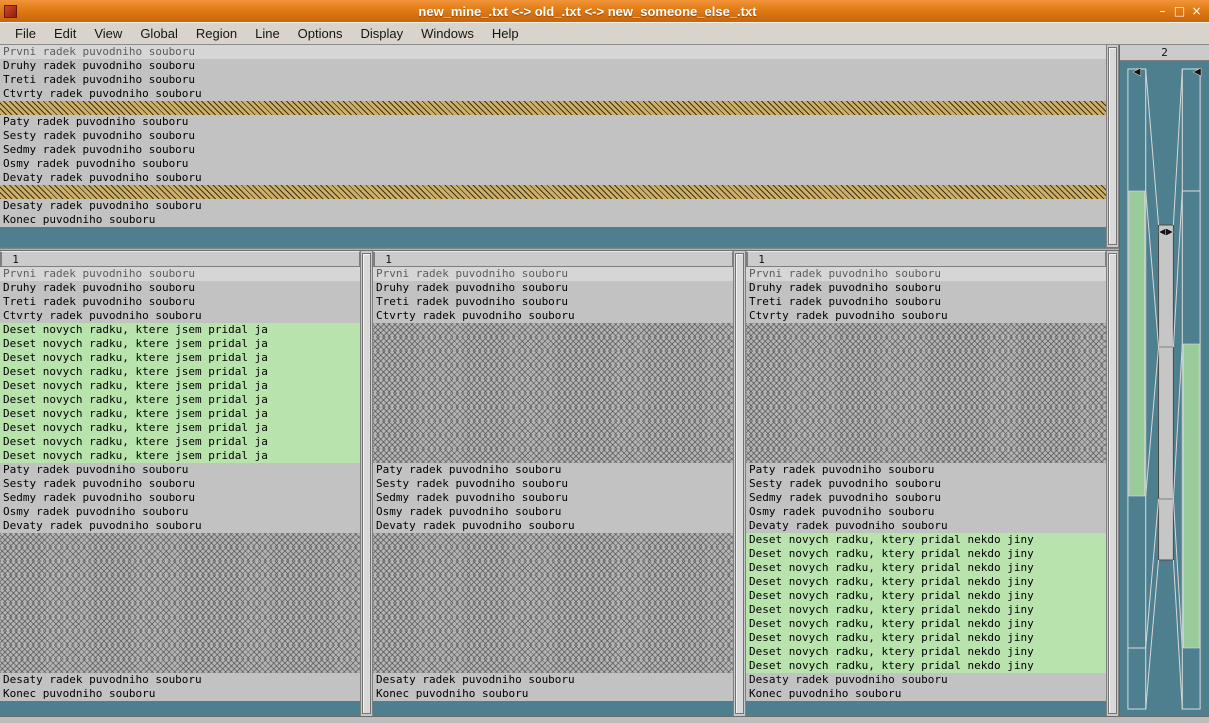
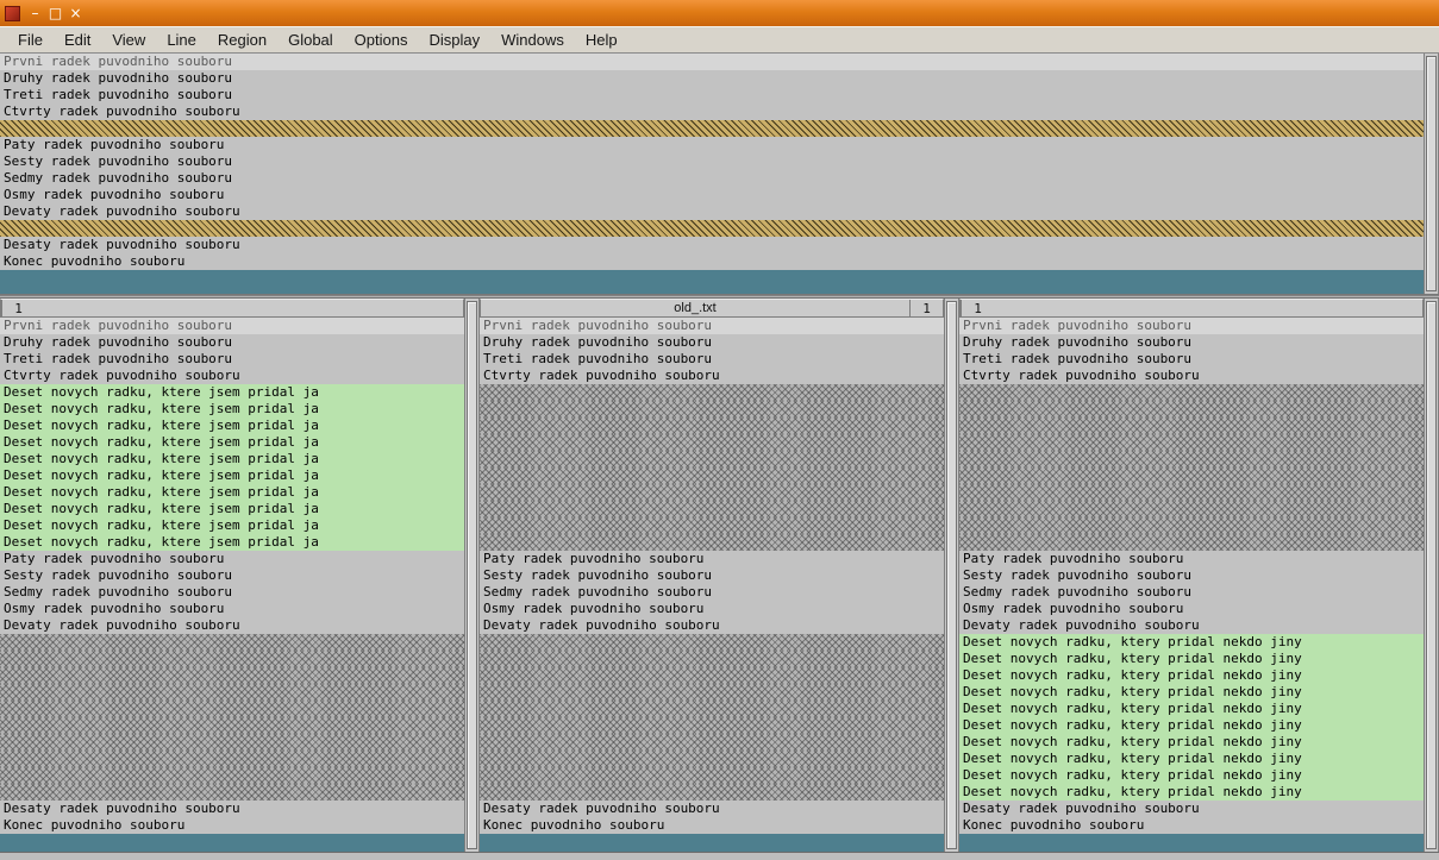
- new_mine_.txt <-> old_.txt <-> new_someone_else_.txt
  –
  □
  ×
  File
  Edit
  View
- Global
+ Line
  Region
- Line
+ Global
  Options
  Display
  Windows
  Help
  Prvni radek puvodniho souboru
  Druhy radek puvodniho souboru
  Treti radek puvodniho souboru
  Ctvrty radek puvodniho souboru
  Paty radek puvodniho souboru
  Sesty radek puvodniho souboru
  Sedmy radek puvodniho souboru
  Osmy radek puvodniho souboru
  Devaty radek puvodniho souboru
  Desaty radek puvodniho souboru
  Konec puvodniho souboru
  1
  Prvni radek puvodniho souboru
  Druhy radek puvodniho souboru
  Treti radek puvodniho souboru
  Ctvrty radek puvodniho souboru
  Deset novych radku, ktere jsem pridal ja
  Deset novych radku, ktere jsem pridal ja
  Deset novych radku, ktere jsem pridal ja
  Deset novych radku, ktere jsem pridal ja
  Deset novych radku, ktere jsem pridal ja
  Deset novych radku, ktere jsem pridal ja
  Deset novych radku, ktere jsem pridal ja
  Deset novych radku, ktere jsem pridal ja
  Deset novych radku, ktere jsem pridal ja
  Deset novych radku, ktere jsem pridal ja
  Paty radek puvodniho souboru
  Sesty radek puvodniho souboru
  Sedmy radek puvodniho souboru
  Osmy radek puvodniho souboru
  Devaty radek puvodniho souboru
  Desaty radek puvodniho souboru
  Konec puvodniho souboru
+ old_.txt
  1
  Prvni radek puvodniho souboru
  Druhy radek puvodniho souboru
  Treti radek puvodniho souboru
  Ctvrty radek puvodniho souboru
  Paty radek puvodniho souboru
  Sesty radek puvodniho souboru
  Sedmy radek puvodniho souboru
  Osmy radek puvodniho souboru
  Devaty radek puvodniho souboru
  Desaty radek puvodniho souboru
  Konec puvodniho souboru
  1
  Prvni radek puvodniho souboru
  Druhy radek puvodniho souboru
  Treti radek puvodniho souboru
  Ctvrty radek puvodniho souboru
  Paty radek puvodniho souboru
  Sesty radek puvodniho souboru
  Sedmy radek puvodniho souboru
  Osmy radek puvodniho souboru
  Devaty radek puvodniho souboru
  Deset novych radku, ktery pridal nekdo jiny
  Deset novych radku, ktery pridal nekdo jiny
  Deset novych radku, ktery pridal nekdo jiny
  Deset novych radku, ktery pridal nekdo jiny
  Deset novych radku, ktery pridal nekdo jiny
  Deset novych radku, ktery pridal nekdo jiny
  Deset novych radku, ktery pridal nekdo jiny
  Deset novych radku, ktery pridal nekdo jiny
  Deset novych radku, ktery pridal nekdo jiny
  Deset novych radku, ktery pridal nekdo jiny
  Desaty radek puvodniho souboru
  Konec puvodniho souboru
- 2
